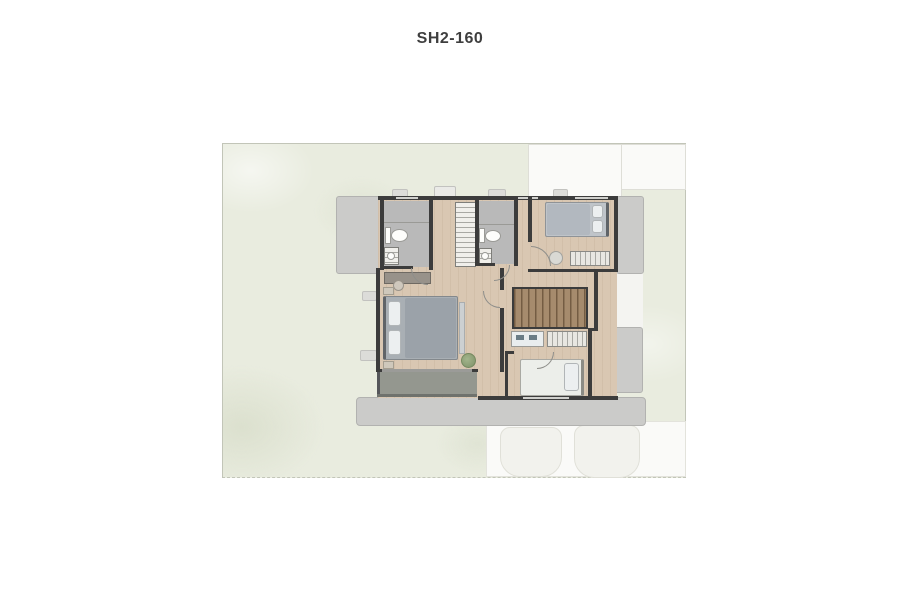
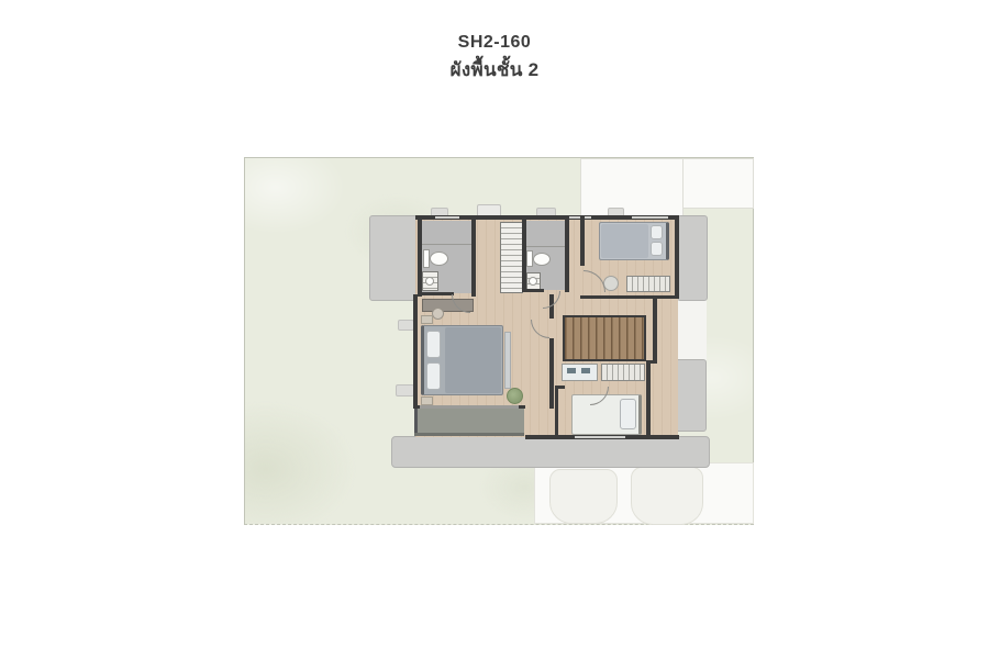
  SH2-160
+ ผังพื้นชั้น 2
